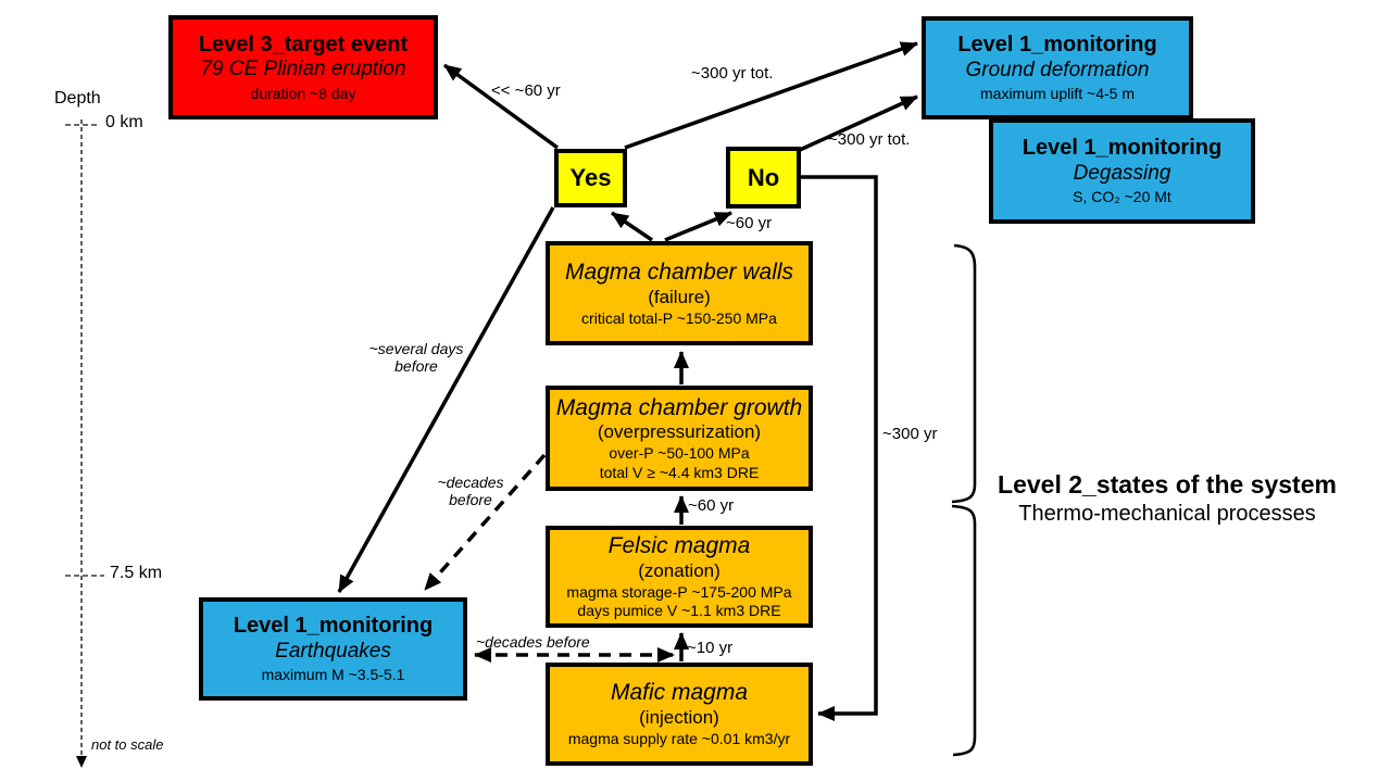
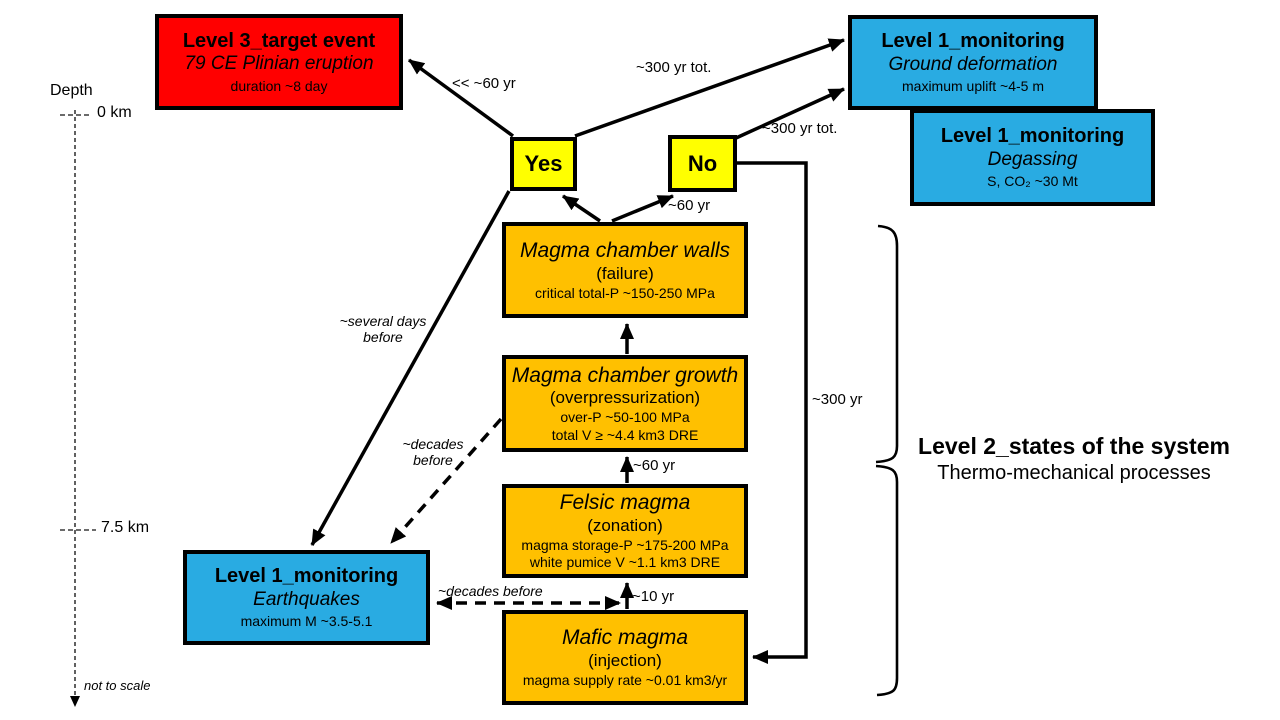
  Depth
  0 km
  7.5 km
  not to scale
  Level 3_target event
  79 CE Plinian eruption
  duration ~8 day
  Level 1_monitoring
  Ground deformation
  maximum uplift ~4-5 m
  Level 1_monitoring
  Degassing
- S, CO₂ ~20 Mt
+ S, CO₂ ~30 Mt
  Level 1_monitoring
  Earthquakes
  maximum M ~3.5-5.1
  Yes
  No
  Magma chamber walls
  (failure)
  critical total-P ~150-250 MPa
  Magma chamber growth
  (overpressurization)
  over-P ~50-100 MPa
  total V ≥ ~4.4 km3 DRE
  Felsic magma
  (zonation)
  magma storage-P ~175-200 MPa
- days pumice V ~1.1 km3 DRE
+ white pumice V ~1.1 km3 DRE
  Mafic magma
  (injection)
  magma supply rate ~0.01 km3/yr
  << ~60 yr
  ~300 yr tot.
  ~300 yr tot.
  ~60 yr
  ~60 yr
  ~10 yr
  ~300 yr
  ~several days
  before
  ~decades
  before
  ~decades before
  Level 2_states of the system
  Thermo-mechanical processes
